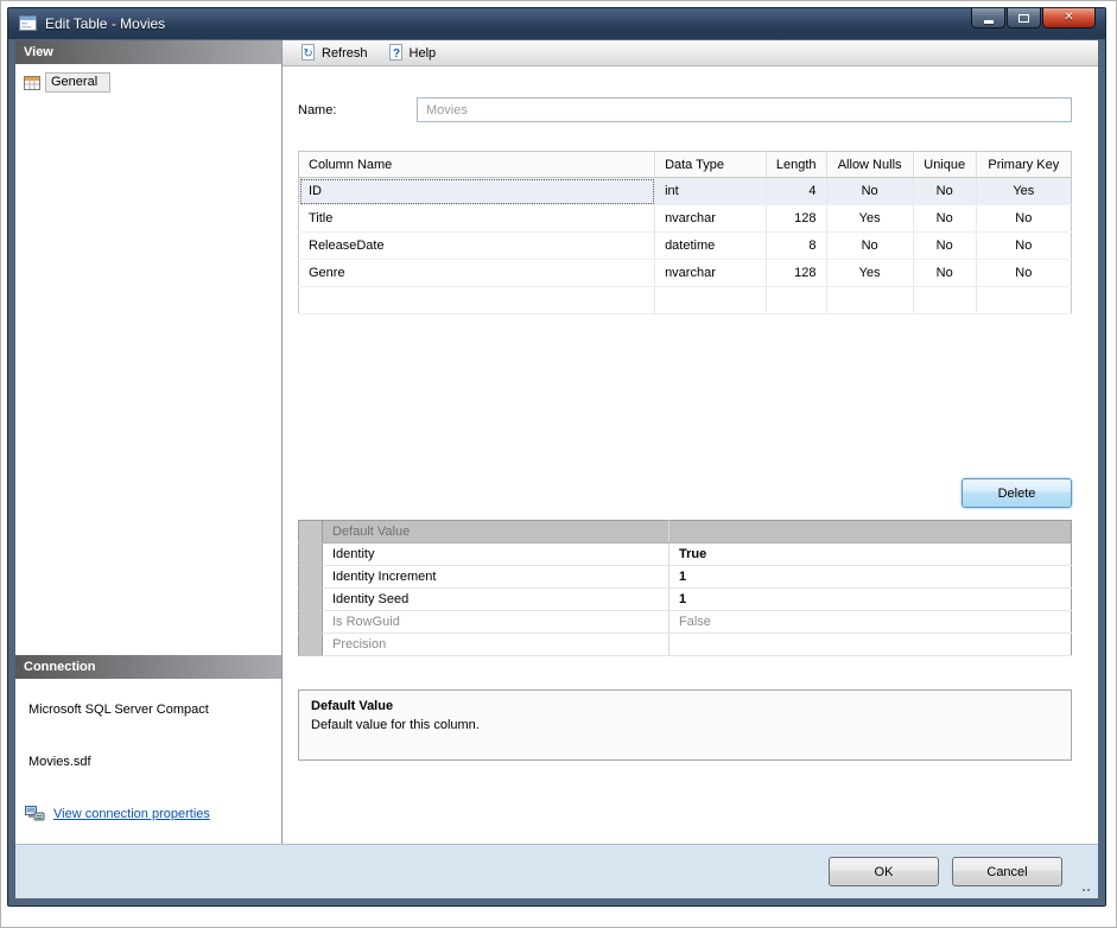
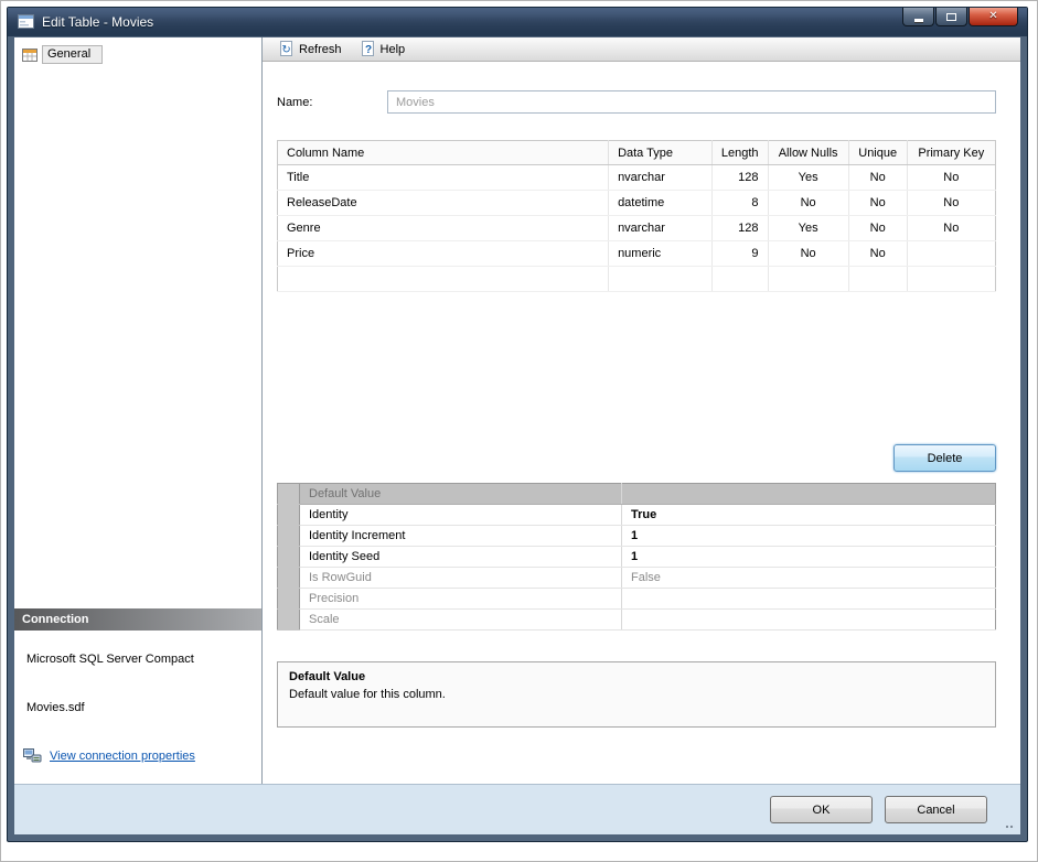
  Edit Table - Movies
  ✕
- View
  General
  Connection
  Microsoft SQL Server Compact
  Movies.sdf
  View connection properties
  ↻
  Refresh
  ?
  Help
  Name:
  Movies
  Column Name	Data Type	Length	Allow Nulls	Unique	Primary Key
- ID	int	4	No	No	Yes
  Title	nvarchar	128	Yes	No	No
  ReleaseDate	datetime	8	No	No	No
  Genre	nvarchar	128	Yes	No	No
+ Price	numeric	9	No	No
  Delete
  	Default Value
  	Identity	True
  	Identity Increment	1
  	Identity Seed	1
  	Is RowGuid	False
  	Precision
+ 	Scale
  Default Value
  Default value for this column.
  OK
  Cancel
